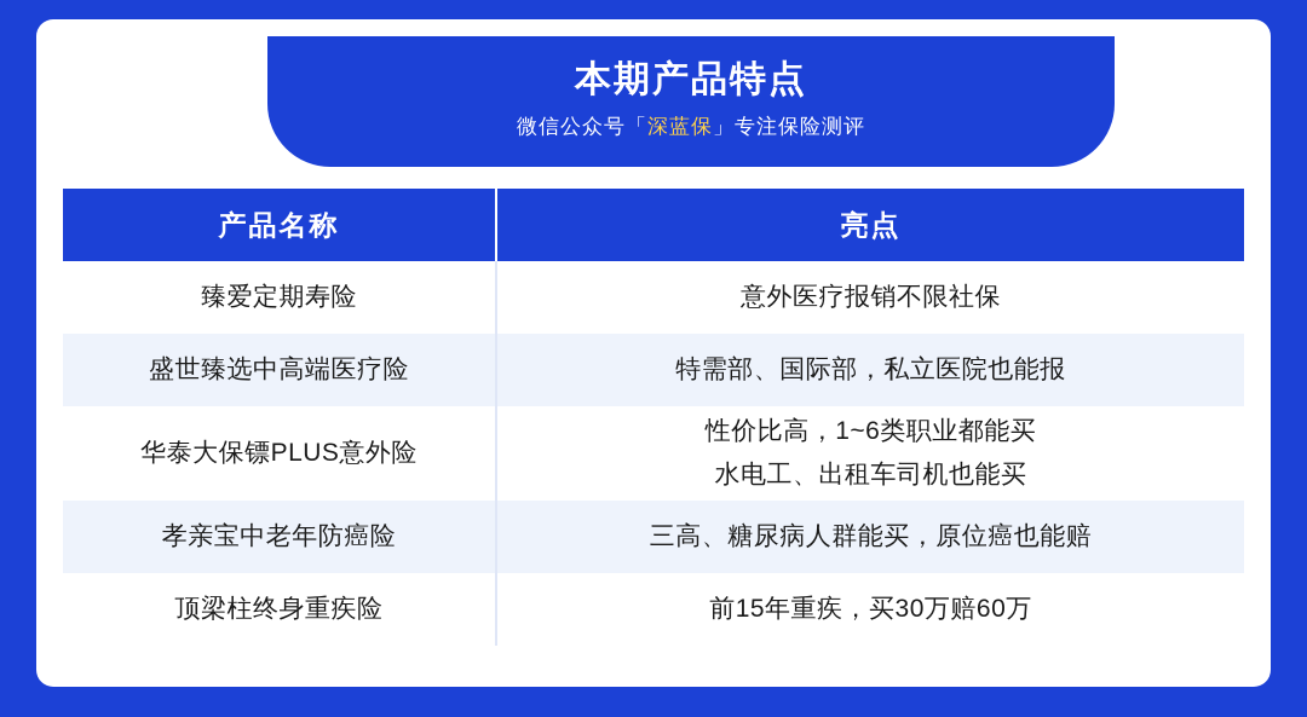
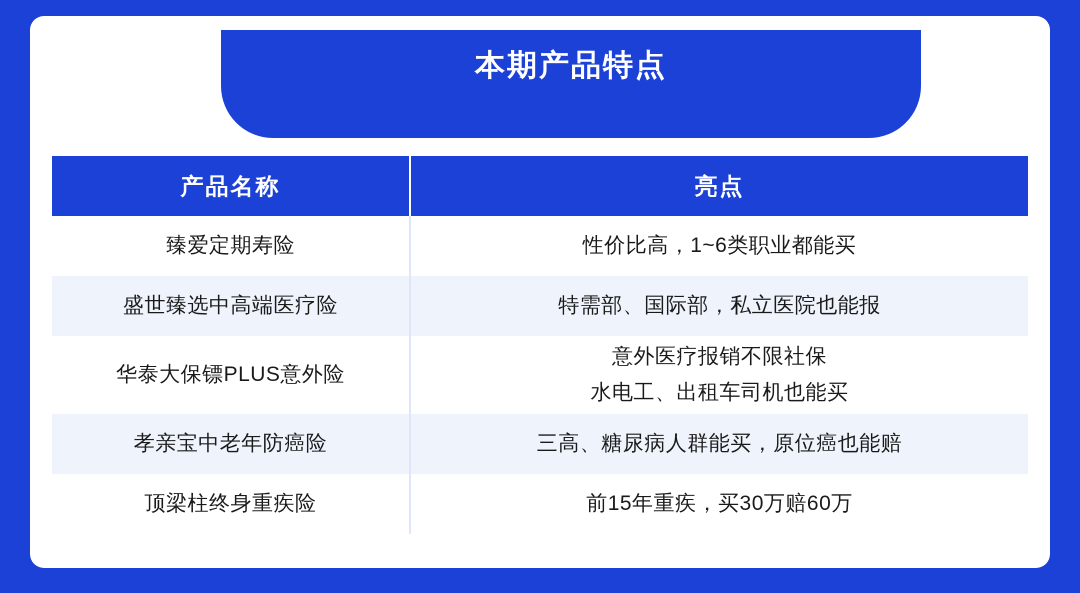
  本期产品特点
- 微信公众号「深蓝保」专注保险测评
  产品名称	亮点
- 臻爱定期寿险	意外医疗报销不限社保
+ 臻爱定期寿险	性价比高，1~6类职业都能买
  盛世臻选中高端医疗险	特需部、国际部，私立医院也能报
- 华泰大保镖PLUS意外险	性价比高，1~6类职业都能买 水电工、出租车司机也能买
+ 华泰大保镖PLUS意外险	意外医疗报销不限社保 水电工、出租车司机也能买
  孝亲宝中老年防癌险	三高、糖尿病人群能买，原位癌也能赔
  顶梁柱终身重疾险	前15年重疾，买30万赔60万
